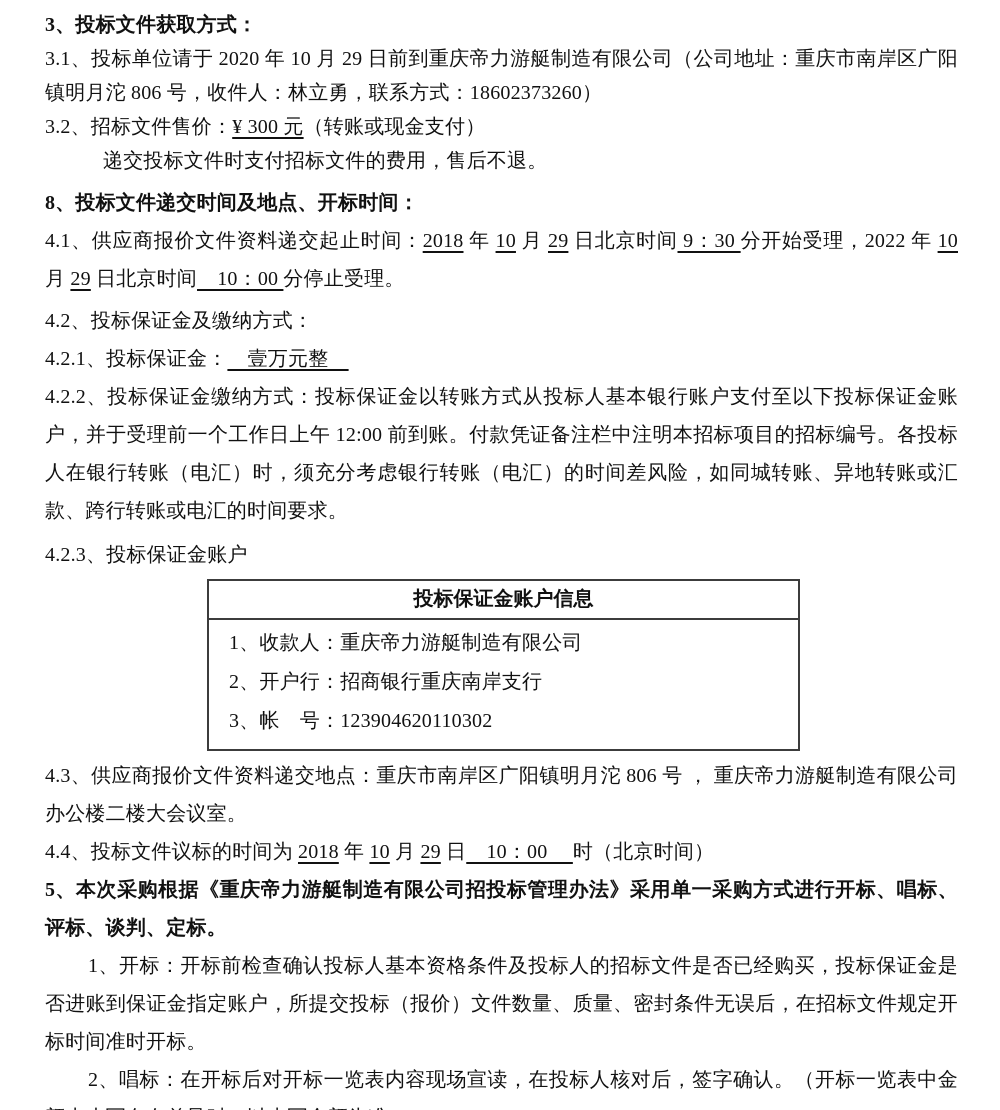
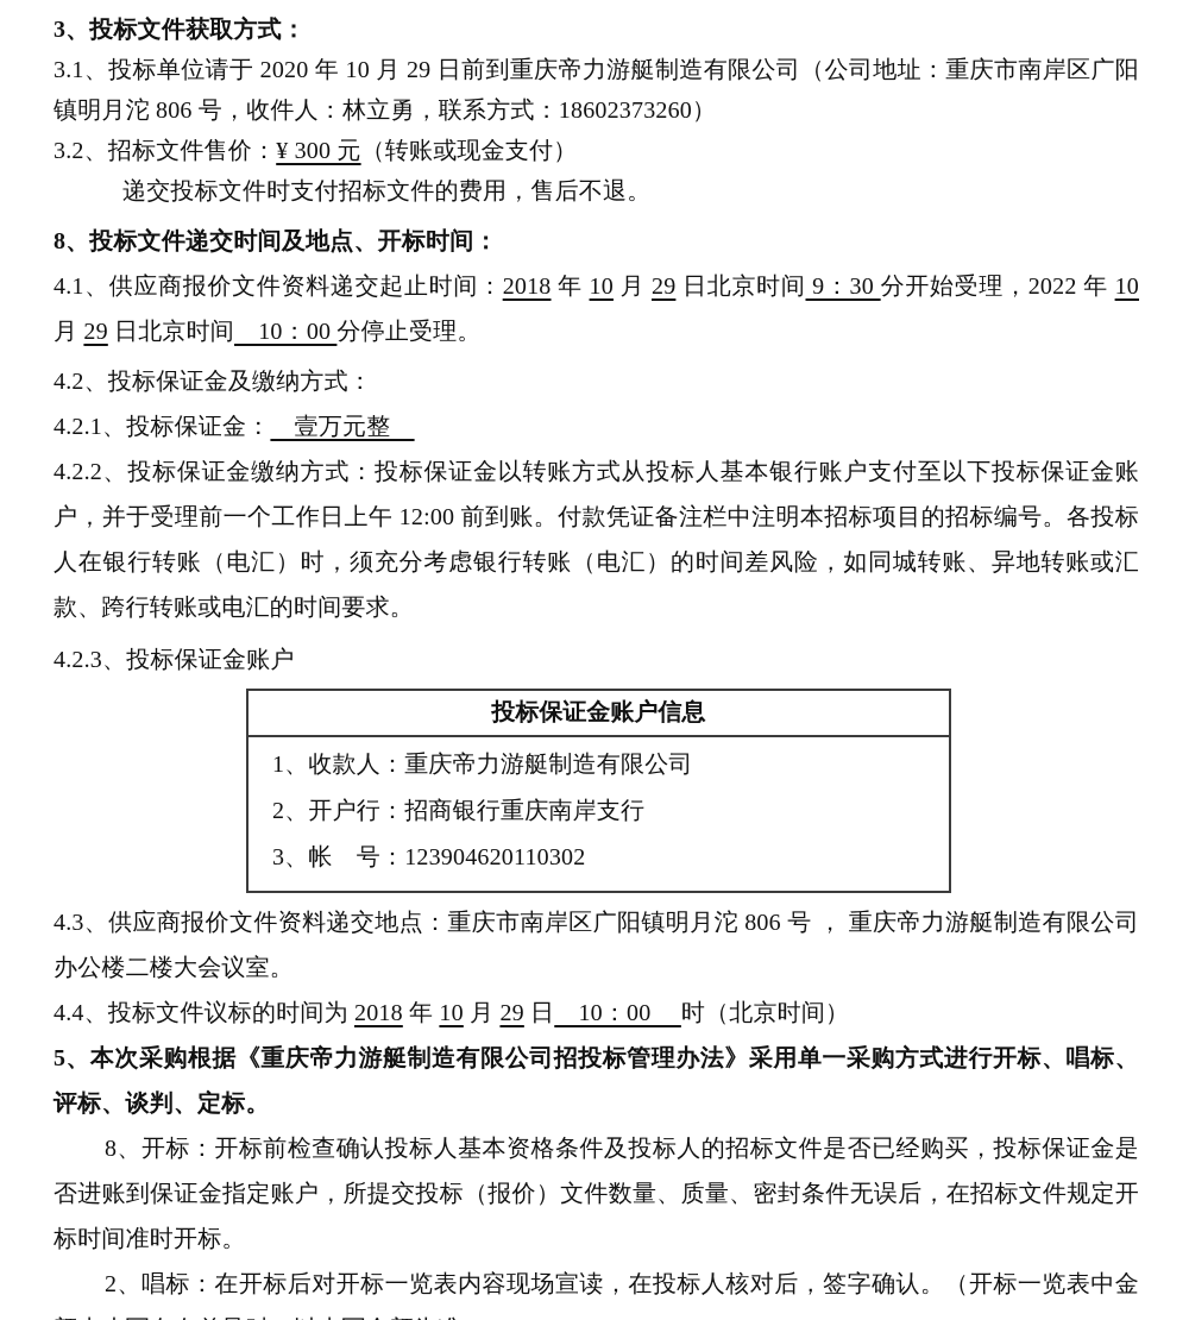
  3、投标文件获取方式：
  3.1、投标单位请于 2020 年 10 月 29 日前到重庆帝力游艇制造有限公司（公司地址：重庆市南岸区广阳镇明月沱 806 号，收件人：林立勇，联系方式：18602373260）
  3.2、招标文件售价：¥ 300 元（转账或现金支付）
  递交投标文件时支付招标文件的费用，售后不退。
  8、投标文件递交时间及地点、开标时间：
  4.1、供应商报价文件资料递交起止时间：2018 年 10 月 29 日北京时间 9：30 分开始受理，2022 年 10 月 29 日北京时间 10：00 分停止受理。
  4.2、投标保证金及缴纳方式：
  4.2.1、投标保证金： 壹万元整
  4.2.2、投标保证金缴纳方式：投标保证金以转账方式从投标人基本银行账户支付至以下投标保证金账户，并于受理前一个工作日上午 12:00 前到账。付款凭证备注栏中注明本招标项目的招标编号。各投标人在银行转账（电汇）时，须充分考虑银行转账（电汇）的时间差风险，如同城转账、异地转账或汇款、跨行转账或电汇的时间要求。
  4.2.3、投标保证金账户
  投标保证金账户信息
  1、收款人：重庆帝力游艇制造有限公司
  2、开户行：招商银行重庆南岸支行
  3、帐 号：123904620110302
  4.3、供应商报价文件资料递交地点：重庆市南岸区广阳镇明月沱 806 号 ， 重庆帝力游艇制造有限公司办公楼二楼大会议室。
  4.4、投标文件议标的时间为 2018 年 10 月 29 日 10：00 时（北京时间）
  5、本次采购根据《重庆帝力游艇制造有限公司招投标管理办法》采用单一采购方式进行开标、唱标、评标、谈判、定标。
- 1、开标：开标前检查确认投标人基本资格条件及投标人的招标文件是否已经购买，投标保证金是否进账到保证金指定账户，所提交投标（报价）文件数量、质量、密封条件无误后，在招标文件规定开标时间准时开标。
+ 8、开标：开标前检查确认投标人基本资格条件及投标人的招标文件是否已经购买，投标保证金是否进账到保证金指定账户，所提交投标（报价）文件数量、质量、密封条件无误后，在招标文件规定开标时间准时开标。
  2、唱标：在开标后对开标一览表内容现场宣读，在投标人核对后，签字确认。（开标一览表中金
